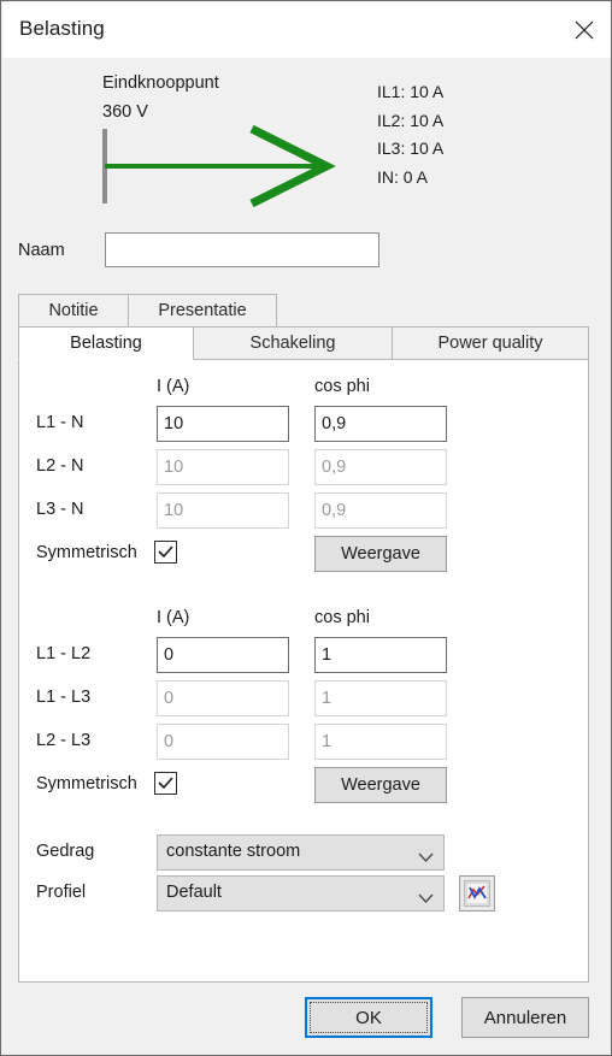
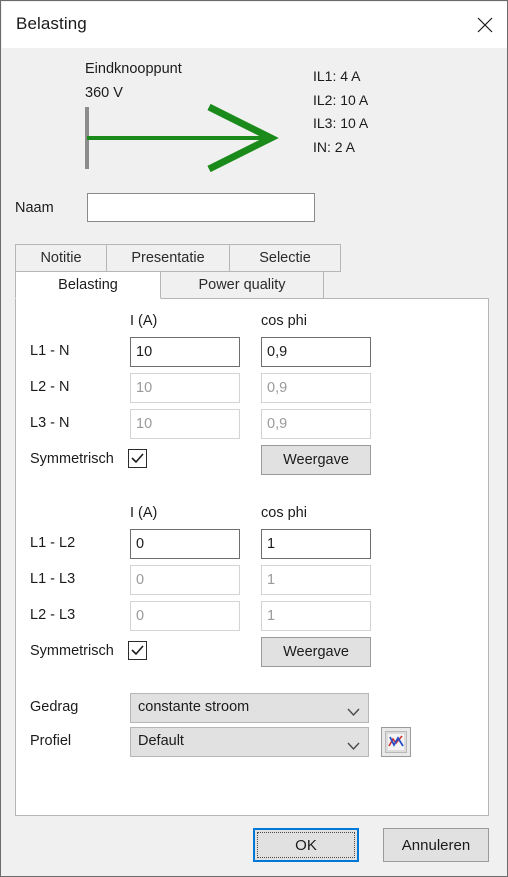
  Belasting
  Eindknooppunt
  360 V
- IL1: 10 A
+ IL1: 4 A
  IL2: 10 A
  IL3: 10 A
- IN: 0 A
+ IN: 2 A
  Naam
  Notitie
  Presentatie
+ Selectie
  Belasting
- Schakeling
  Power quality
  I (A)
  cos phi
  L1 - N
  10
  0,9
  L2 - N
  10
  0,9
  L3 - N
  10
  0,9
  Symmetrisch
  Weergave
  I (A)
  cos phi
  L1 - L2
  0
  1
  L1 - L3
  0
  1
  L2 - L3
  0
  1
  Symmetrisch
  Weergave
  Gedrag
  constante stroom
  Profiel
  Default
  OK
  Annuleren
